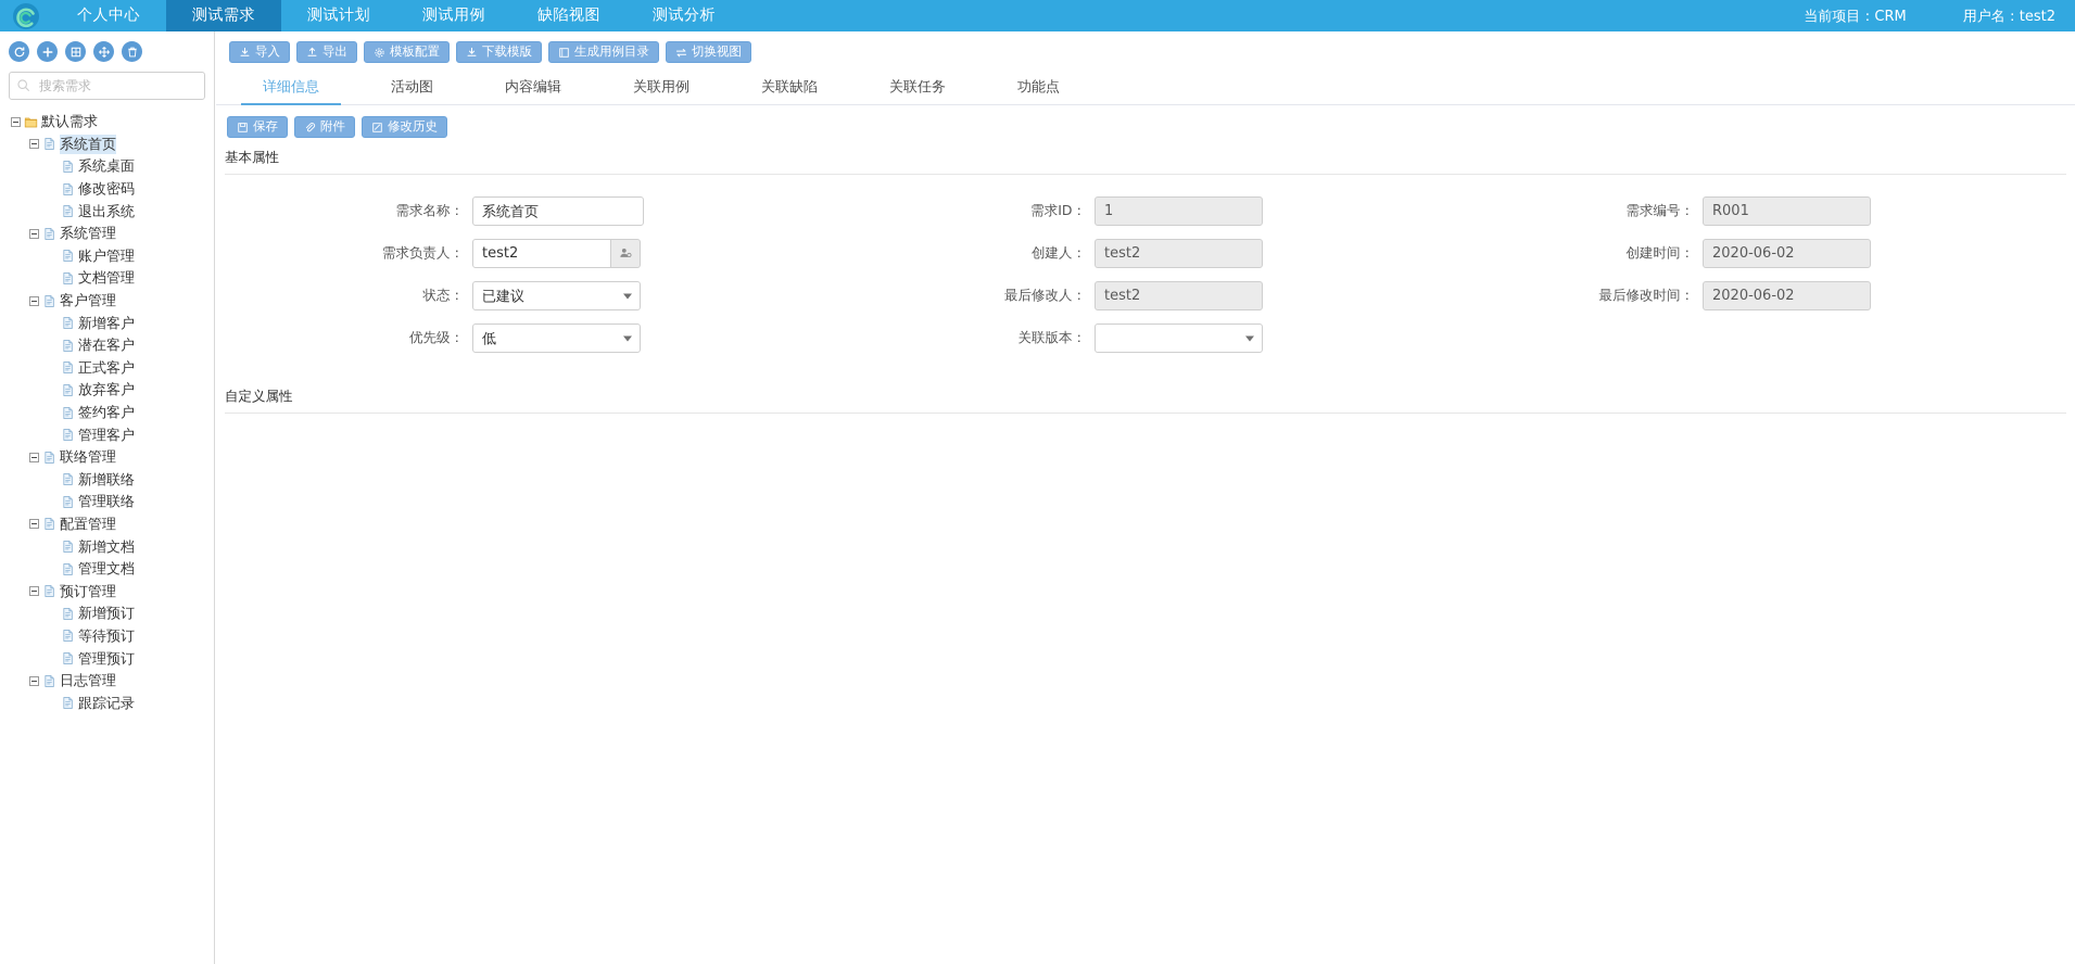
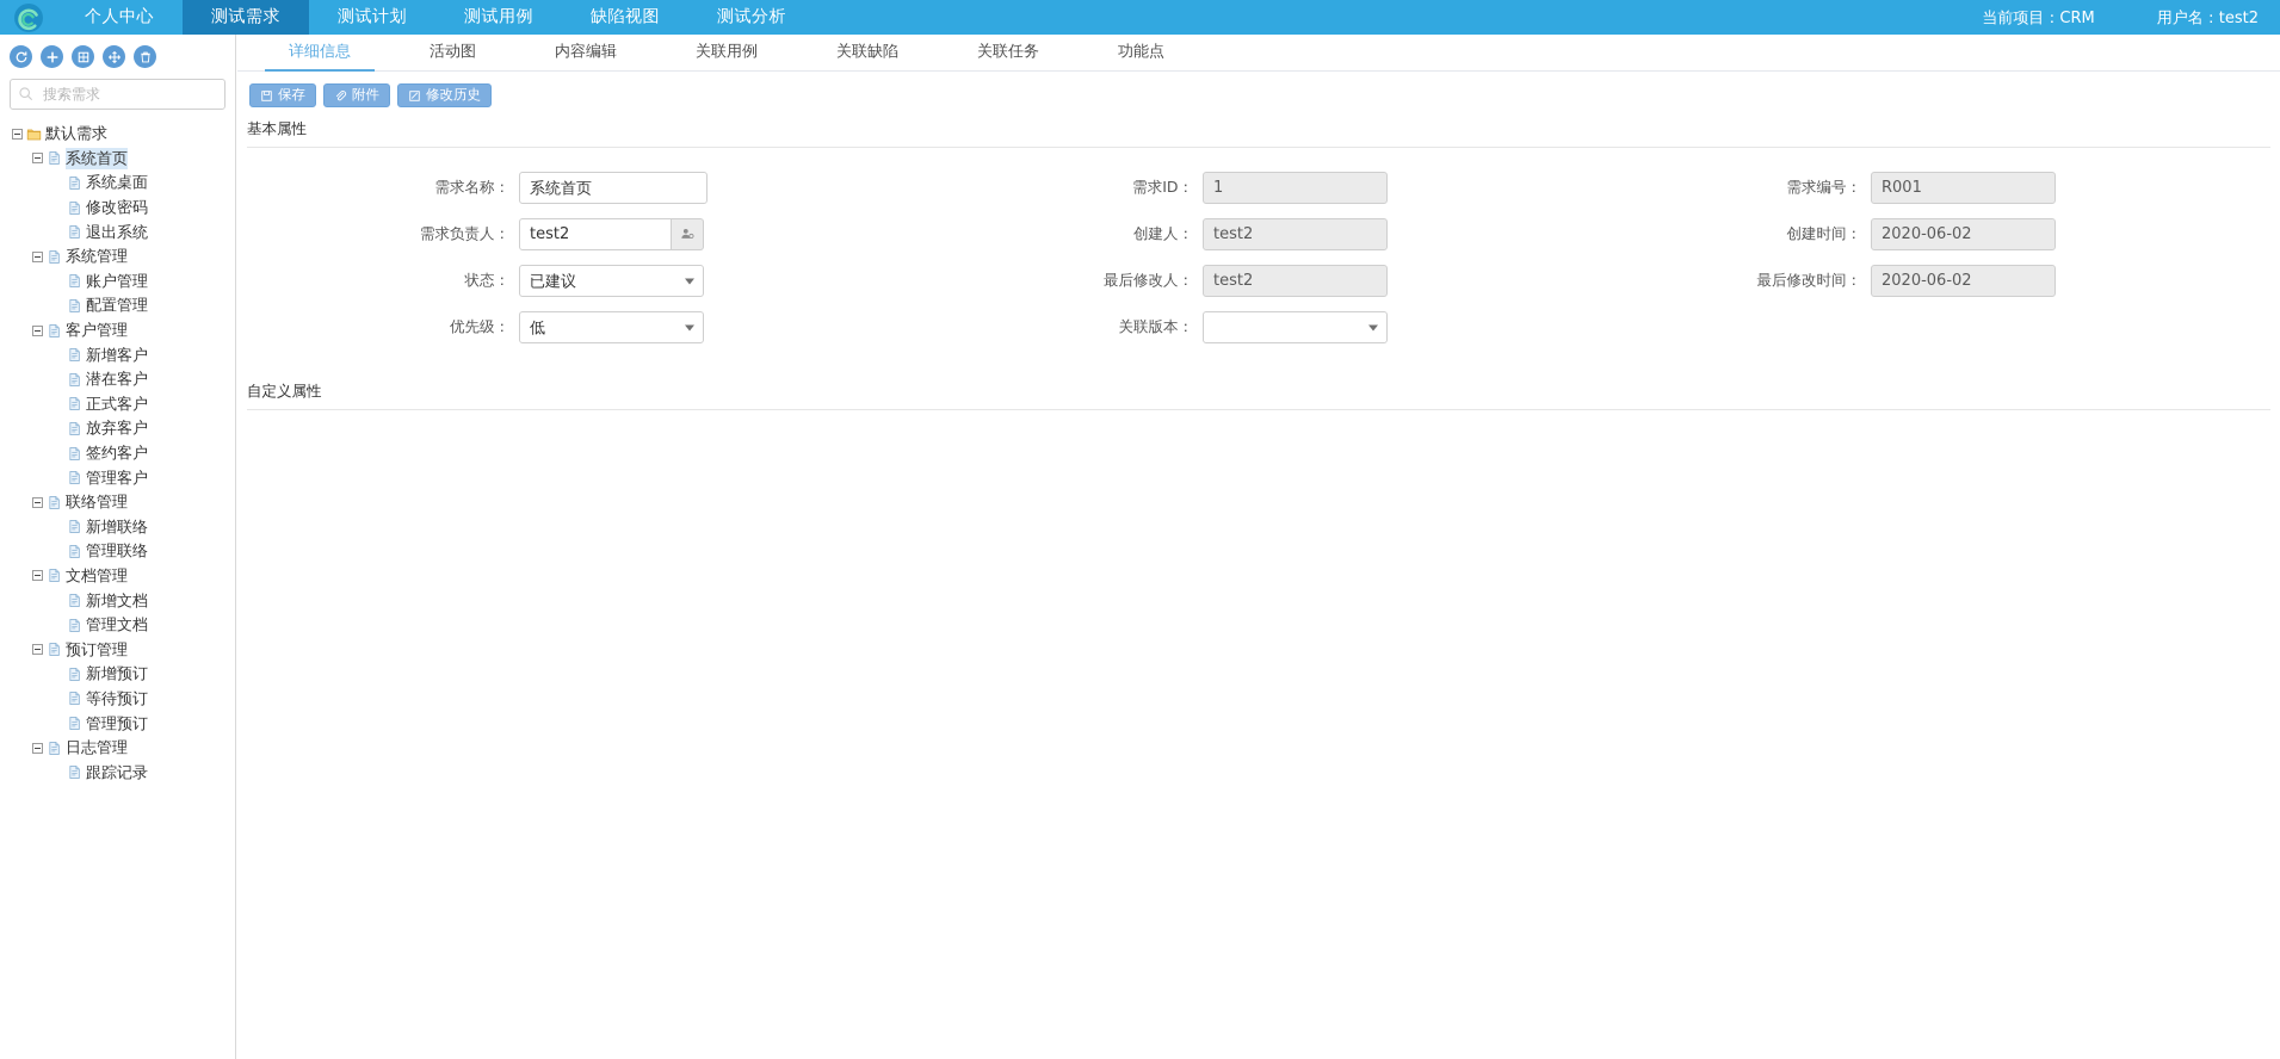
  个人中心
  测试需求
  测试计划
  测试用例
  缺陷视图
  测试分析
  当前项目：CRM
  用户名：test2
  搜索需求
  默认需求
  系统首页
  系统桌面
  修改密码
  退出系统
  系统管理
  账户管理
- 文档管理
+ 配置管理
  客户管理
  新增客户
  潜在客户
  正式客户
  放弃客户
  签约客户
  管理客户
  联络管理
  新增联络
  管理联络
- 配置管理
+ 文档管理
  新增文档
  管理文档
  预订管理
  新增预订
  等待预订
  管理预订
  日志管理
  跟踪记录
- 导入
- 导出
- 模板配置
- 下载模版
- 生成用例目录
- 切换视图
  详细信息
  活动图
  内容编辑
  关联用例
  关联缺陷
  关联任务
  功能点
  保存
  附件
  修改历史
  基本属性
  需求名称：
  系统首页
  需求负责人：
  test2
  状态：
  已建议
  优先级：
  低
  需求ID：
  1
  创建人：
  test2
  最后修改人：
  test2
  关联版本：
  需求编号：
  R001
  创建时间：
  2020-06-02
  最后修改时间：
  2020-06-02
  自定义属性
